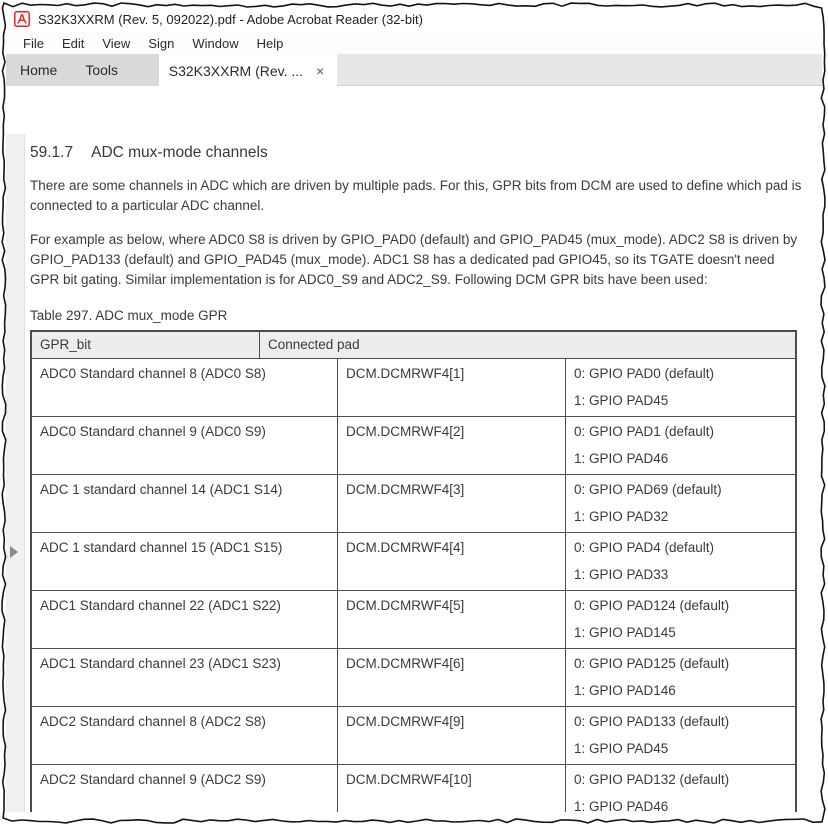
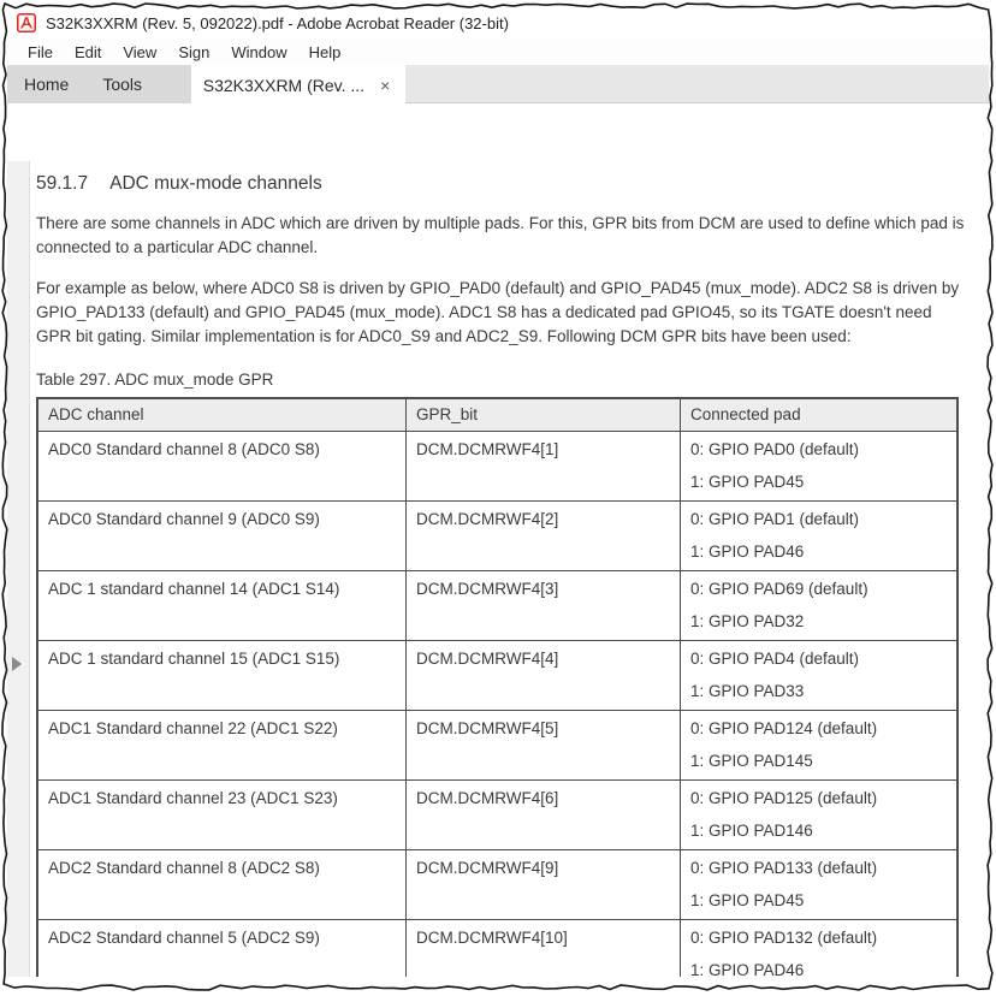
  S32K3XXRM (Rev. 5, 092022).pdf - Adobe Acrobat Reader (32-bit)
  File
  Edit
  View
  Sign
  Window
  Help
  Home
  Tools
  S32K3XXRM (Rev. ...
  ×
  59.1.7 ADC mux-mode channels
  There are some channels in ADC which are driven by multiple pads. For this, GPR bits from DCM are used to define which pad is connected to a particular ADC channel.
  For example as below, where ADC0 S8 is driven by GPIO_PAD0 (default) and GPIO_PAD45 (mux_mode). ADC2 S8 is driven by GPIO_PAD133 (default) and GPIO_PAD45 (mux_mode). ADC1 S8 has a dedicated pad GPIO45, so its TGATE doesn't need GPR bit gating. Similar implementation is for ADC0_S9 and ADC2_S9. Following DCM GPR bits have been used:
  Table 297. ADC mux_mode GPR
+ ADC channel
  GPR_bit
  Connected pad
  ADC0 Standard channel 8 (ADC0 S8)
  DCM.DCMRWF4[1]
  0: GPIO PAD0 (default)
  1: GPIO PAD45
  ADC0 Standard channel 9 (ADC0 S9)
  DCM.DCMRWF4[2]
  0: GPIO PAD1 (default)
  1: GPIO PAD46
  ADC 1 standard channel 14 (ADC1 S14)
  DCM.DCMRWF4[3]
  0: GPIO PAD69 (default)
  1: GPIO PAD32
  ADC 1 standard channel 15 (ADC1 S15)
  DCM.DCMRWF4[4]
  0: GPIO PAD4 (default)
  1: GPIO PAD33
  ADC1 Standard channel 22 (ADC1 S22)
  DCM.DCMRWF4[5]
  0: GPIO PAD124 (default)
  1: GPIO PAD145
  ADC1 Standard channel 23 (ADC1 S23)
  DCM.DCMRWF4[6]
  0: GPIO PAD125 (default)
  1: GPIO PAD146
  ADC2 Standard channel 8 (ADC2 S8)
  DCM.DCMRWF4[9]
  0: GPIO PAD133 (default)
  1: GPIO PAD45
- ADC2 Standard channel 9 (ADC2 S9)
+ ADC2 Standard channel 5 (ADC2 S9)
  DCM.DCMRWF4[10]
  0: GPIO PAD132 (default)
  1: GPIO PAD46
